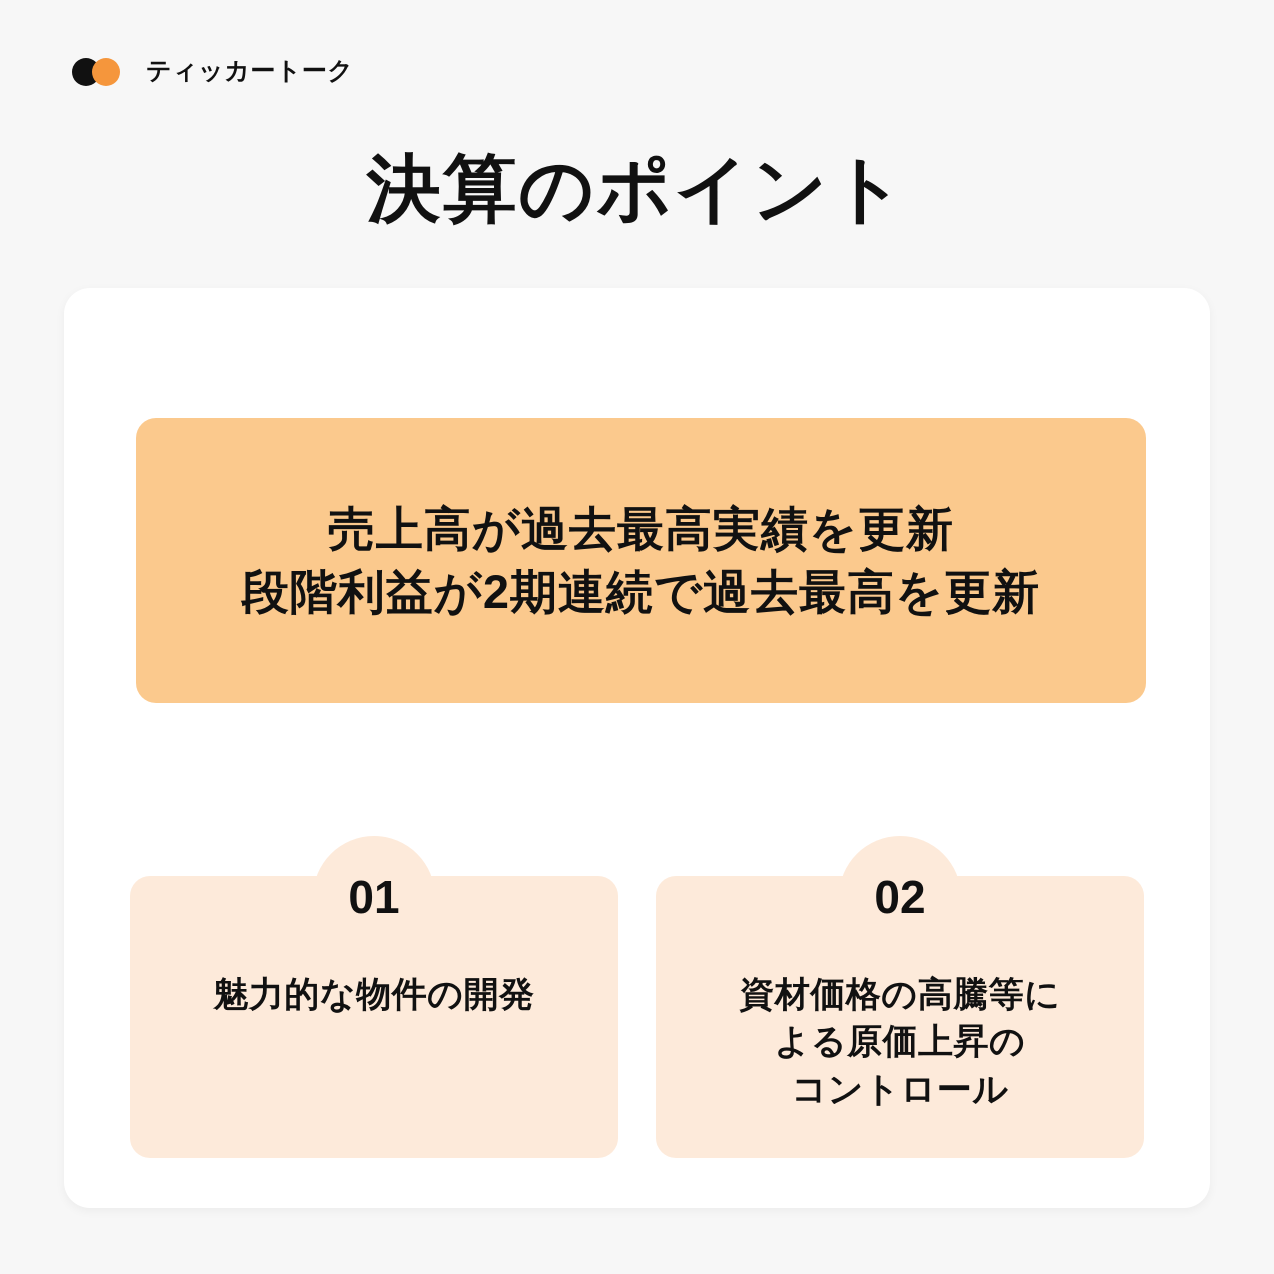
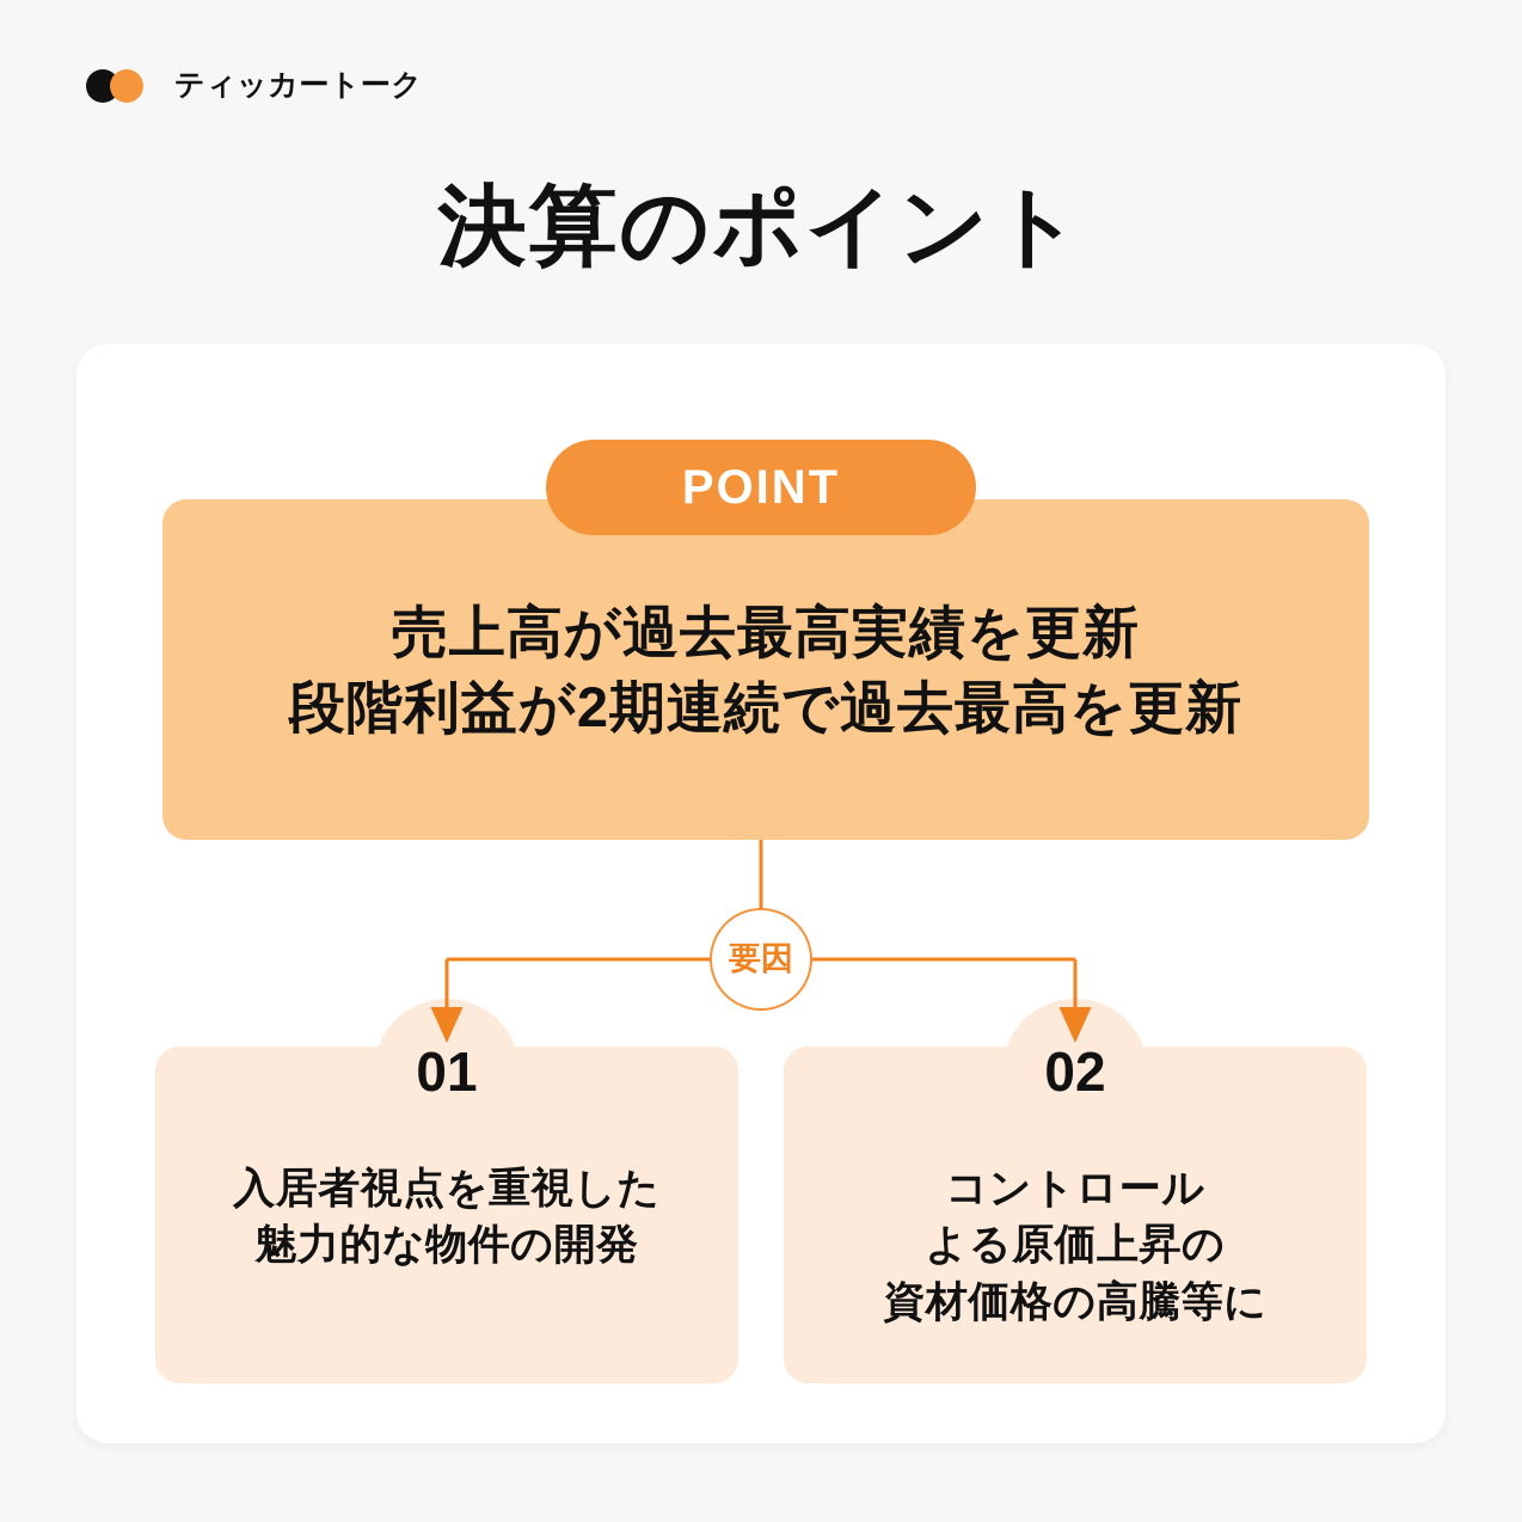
  ティッカートーク
  決算のポイント
  売上高が過去最高実績を更新
  段階利益が2期連続で過去最高を更新
+ POINT
+ 要因
  01
+ 入居者視点を重視した
  魅力的な物件の開発
  02
- 資材価格の高騰等に
+ コントロール
  よる原価上昇の
- コントロール
+ 資材価格の高騰等に
